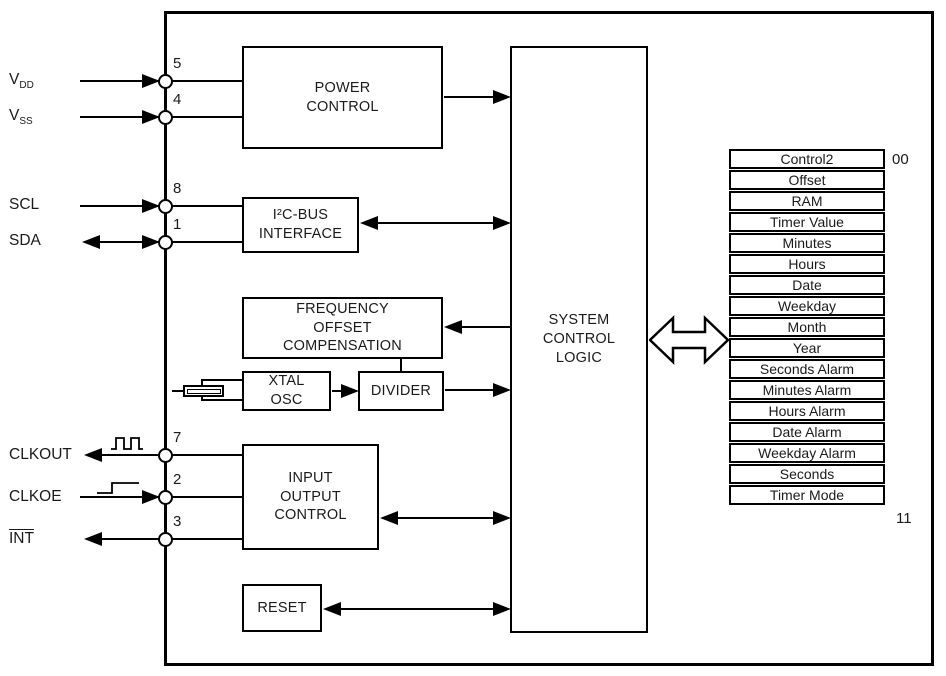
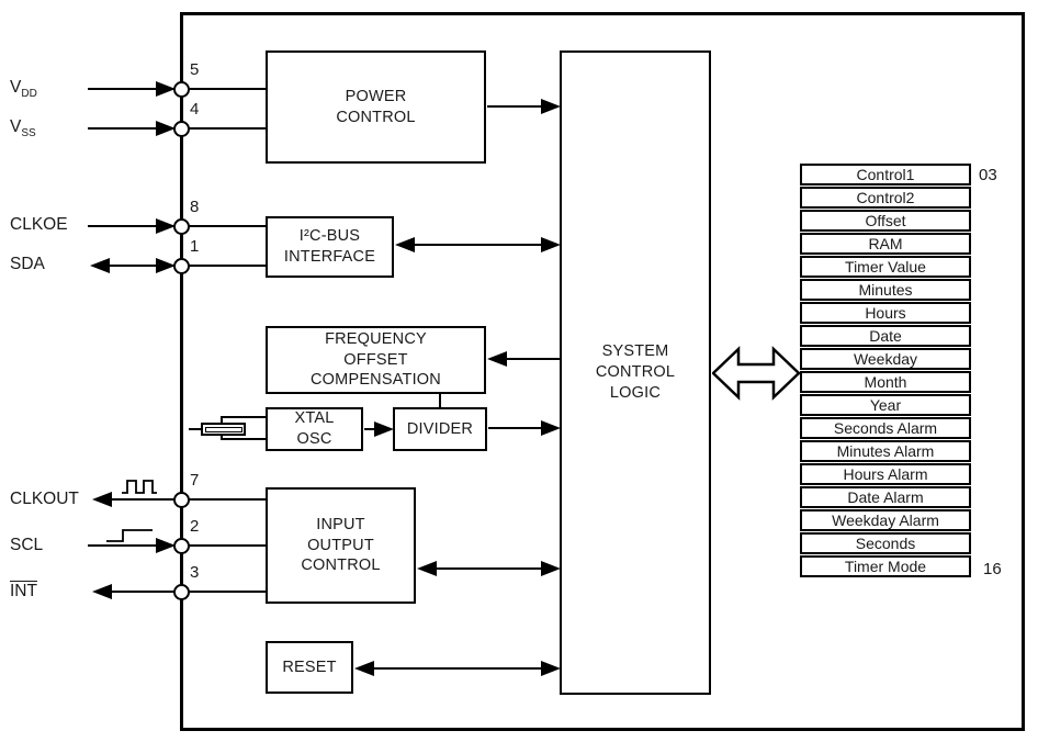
  VDD
  5
  VSS
  4
- SCL
+ CLKOE
  8
  SDA
  1
  CLKOUT
  7
- CLKOE
+ SCL
  2
  INT
  3
  POWER
  CONTROL
  I²C-BUS
  INTERFACE
  FREQUENCY
  OFFSET
  COMPENSATION
  XTAL
  OSC
  DIVIDER
  INPUT
  OUTPUT
  CONTROL
  RESET
  SYSTEM
  CONTROL
  LOGIC
+ Control1
  Control2
  Offset
  RAM
  Timer Value
  Minutes
  Hours
  Date
  Weekday
  Month
  Year
  Seconds Alarm
  Minutes Alarm
  Hours Alarm
  Date Alarm
  Weekday Alarm
  Seconds
  Timer Mode
- 00
+ 03
- 11
+ 16
